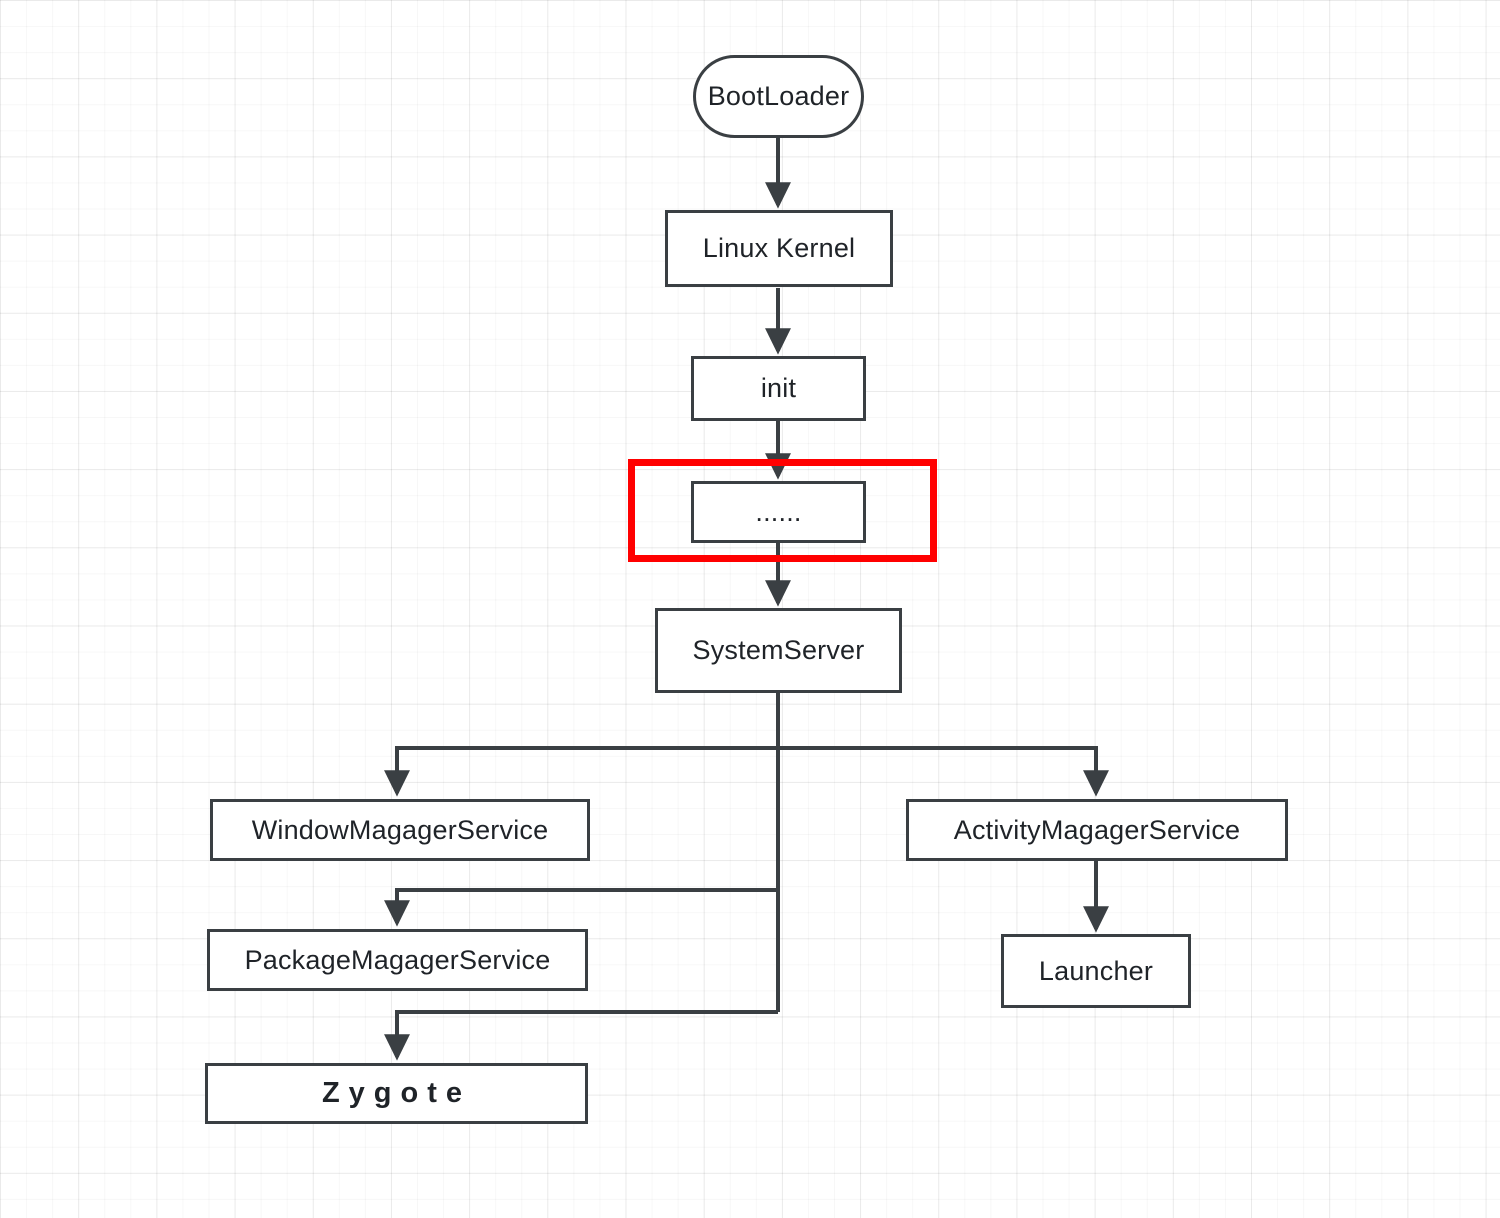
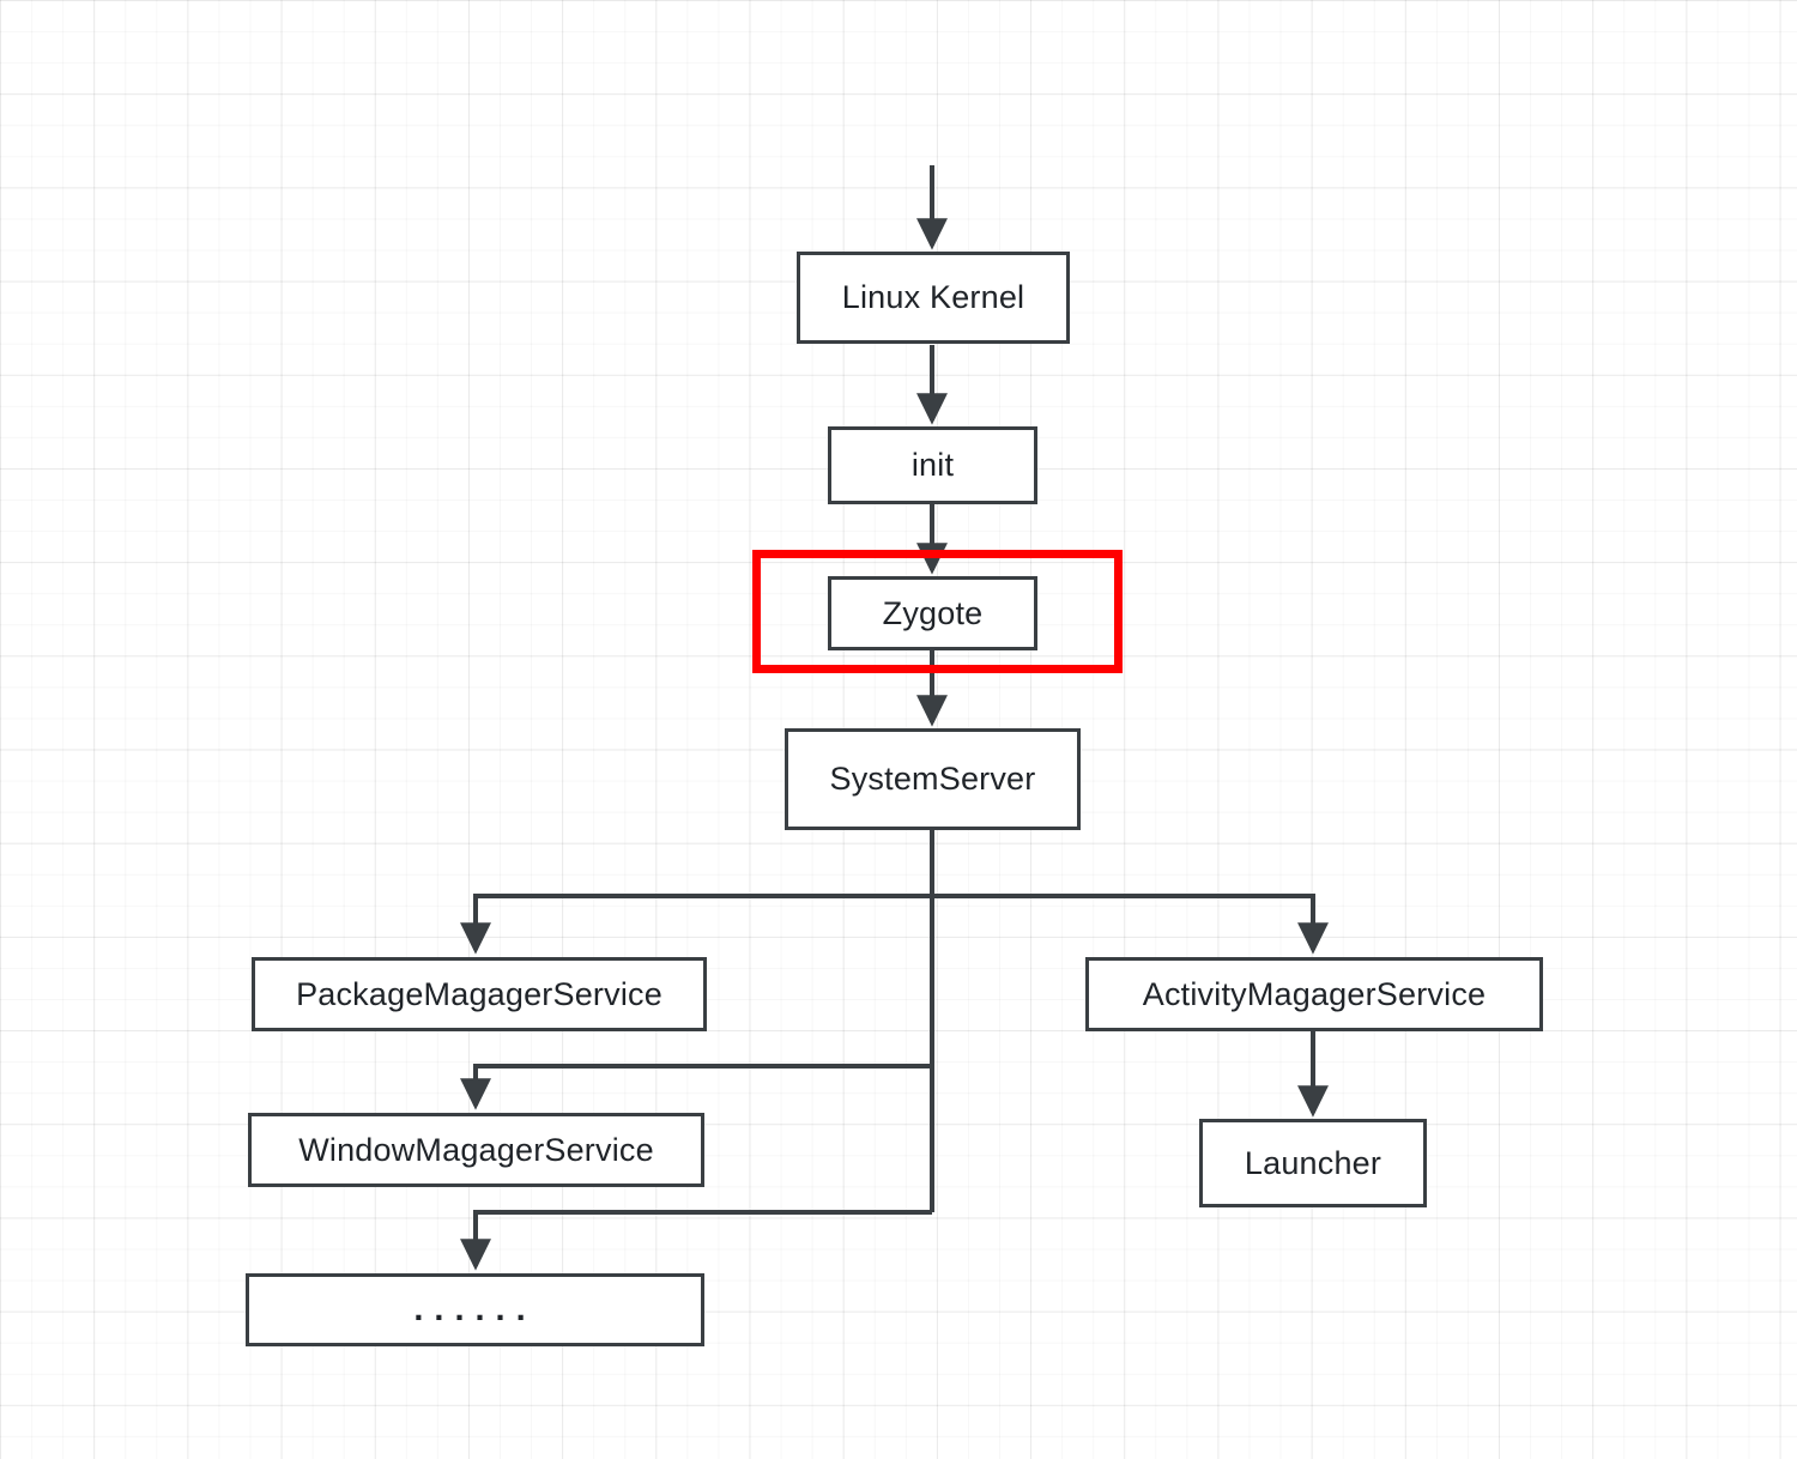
- BootLoader
  Linux Kernel
  init
- ......
+ Zygote
  SystemServer
- WindowMagagerService
+ PackageMagagerService
  ActivityMagagerService
- PackageMagagerService
+ WindowMagagerService
  Launcher
- Zygote
+ ......
